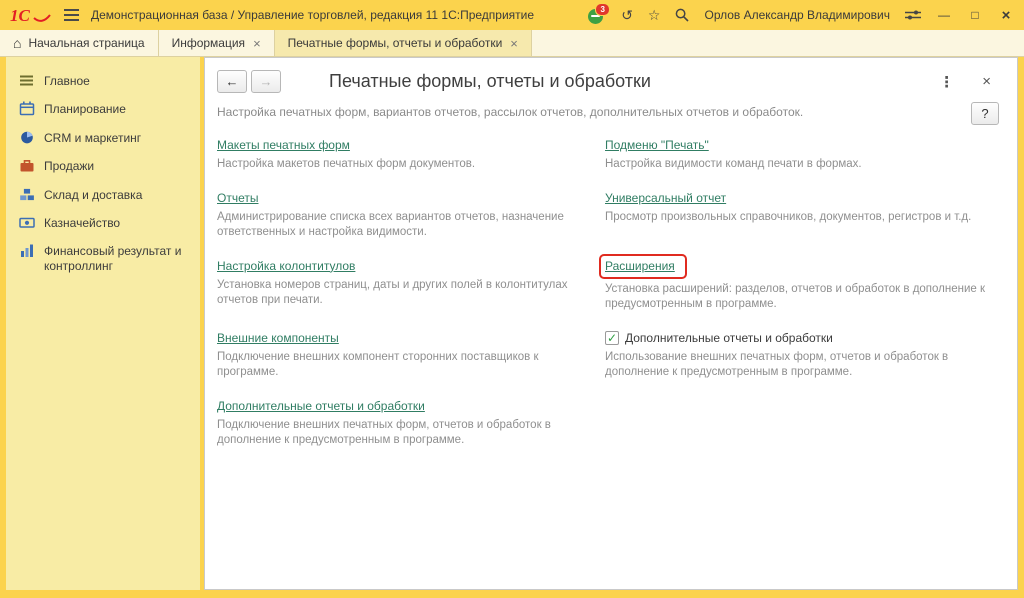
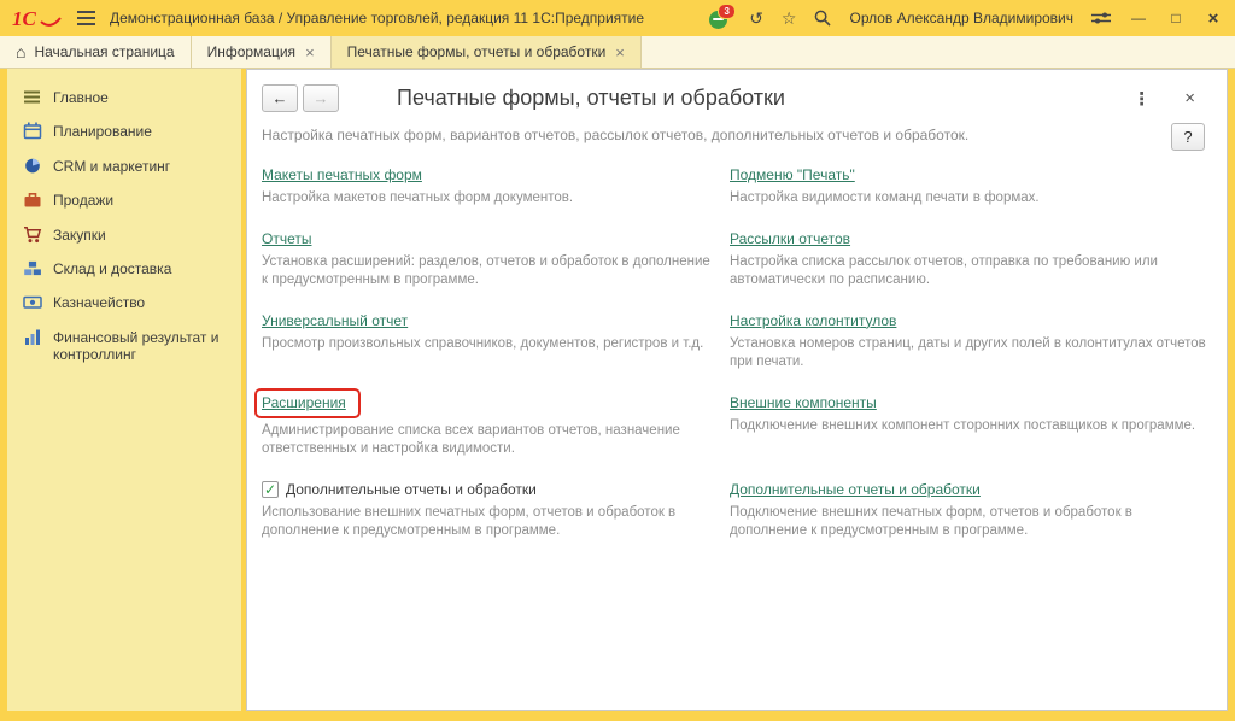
  1С
  Демонстрационная база / Управление торговлей, редакция 11 1С:Предприятие
  3
  ↺
  ☆
  Орлов Александр Владимирович
  —
  □
  ×
  ⌂
  Начальная страница
  Информация
  ×
  Печатные формы, отчеты и обработки
  ×
  Главное
  Планирование
  CRM и маркетинг
  Продажи
+ Закупки
  Склад и доставка
  Казначейство
  Финансовый результат и контроллинг
  ←
  →
  Печатные формы, отчеты и обработки
  ⋮
  ×
  ?
  Настройка печатных форм, вариантов отчетов, рассылок отчетов, дополнительных отчетов и обработок.
  Макеты печатных форм
  Настройка макетов печатных форм документов.
  Подменю "Печать"
  Настройка видимости команд печати в формах.
  Отчеты
- Администрирование списка всех вариантов отчетов, назначение ответственных и настройка видимости.
+ Установка расширений: разделов, отчетов и обработок в дополнение к предусмотренным в программе.
+ Рассылки отчетов
+ Настройка списка рассылок отчетов, отправка по требованию или автоматически по расписанию.
  Универсальный отчет
  Просмотр произвольных справочников, документов, регистров и т.д.
  Настройка колонтитулов
  Установка номеров страниц, даты и других полей в колонтитулах отчетов при печати.
  Расширения
- Установка расширений: разделов, отчетов и обработок в дополнение к предусмотренным в программе.
+ Администрирование списка всех вариантов отчетов, назначение ответственных и настройка видимости.
  Внешние компоненты
  Подключение внешних компонент сторонних поставщиков к программе.
  ✓
  Дополнительные отчеты и обработки
  Использование внешних печатных форм, отчетов и обработок в дополнение к предусмотренным в программе.
  Дополнительные отчеты и обработки
  Подключение внешних печатных форм, отчетов и обработок в дополнение к предусмотренным в программе.
